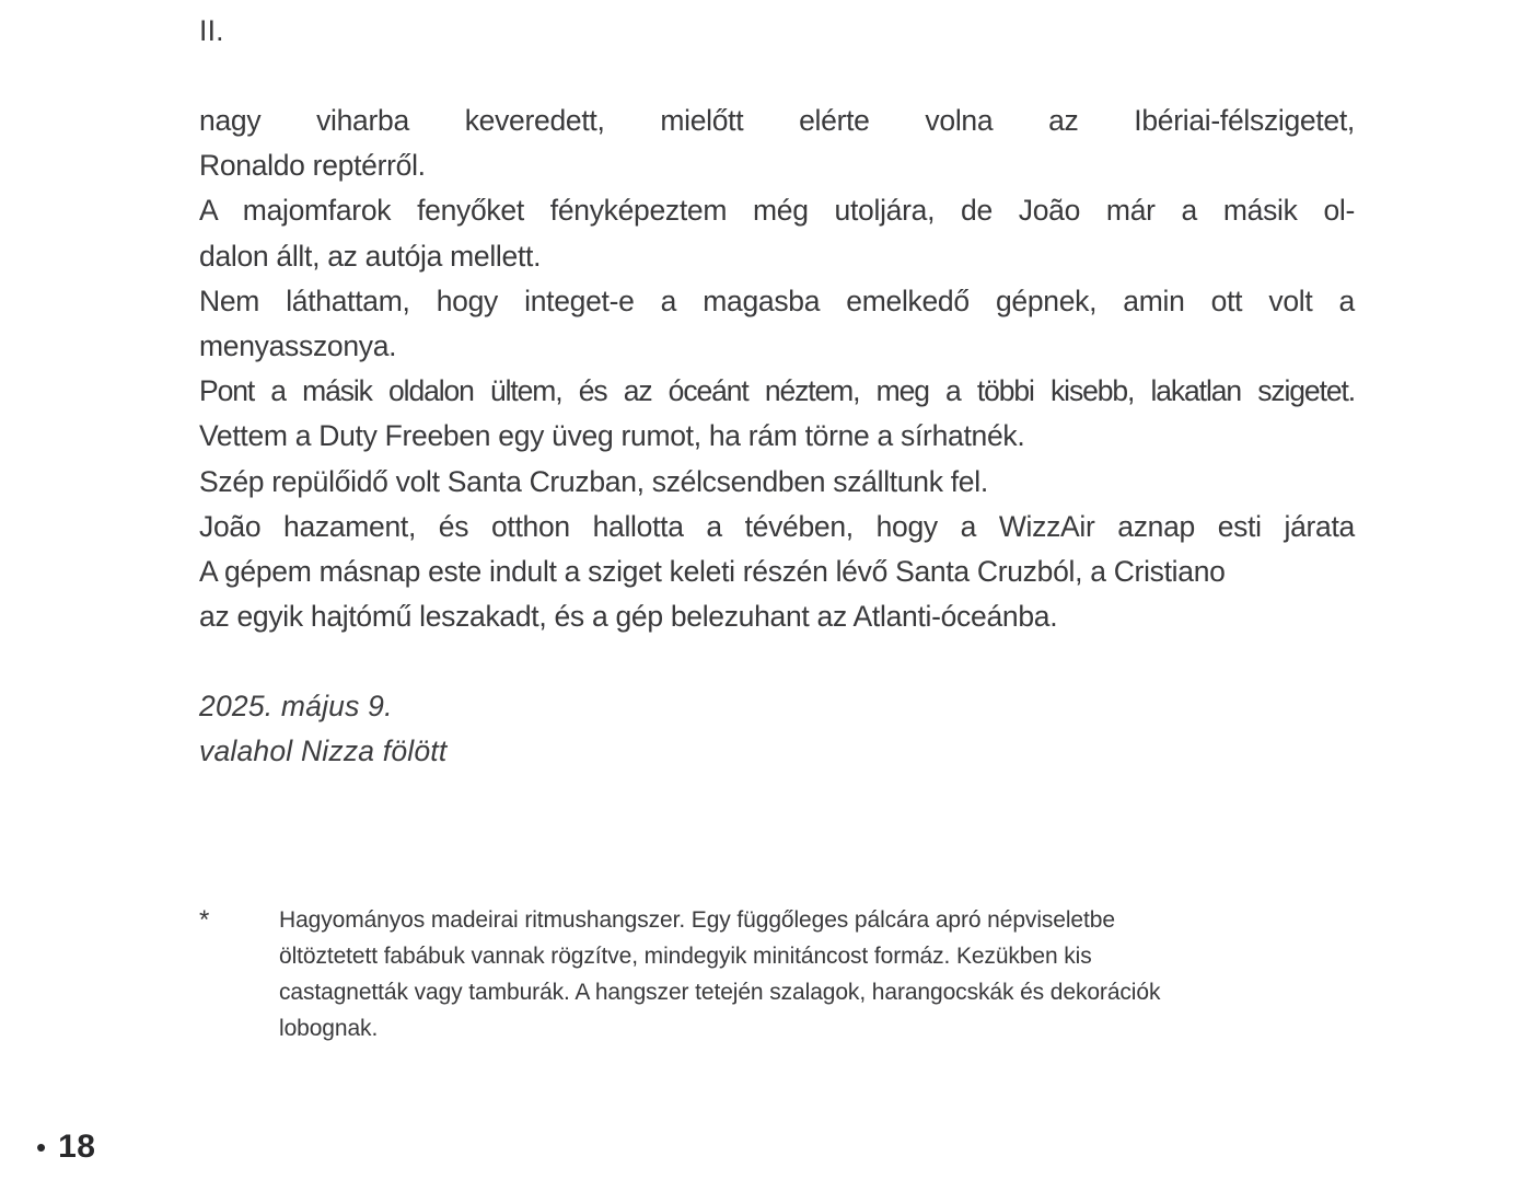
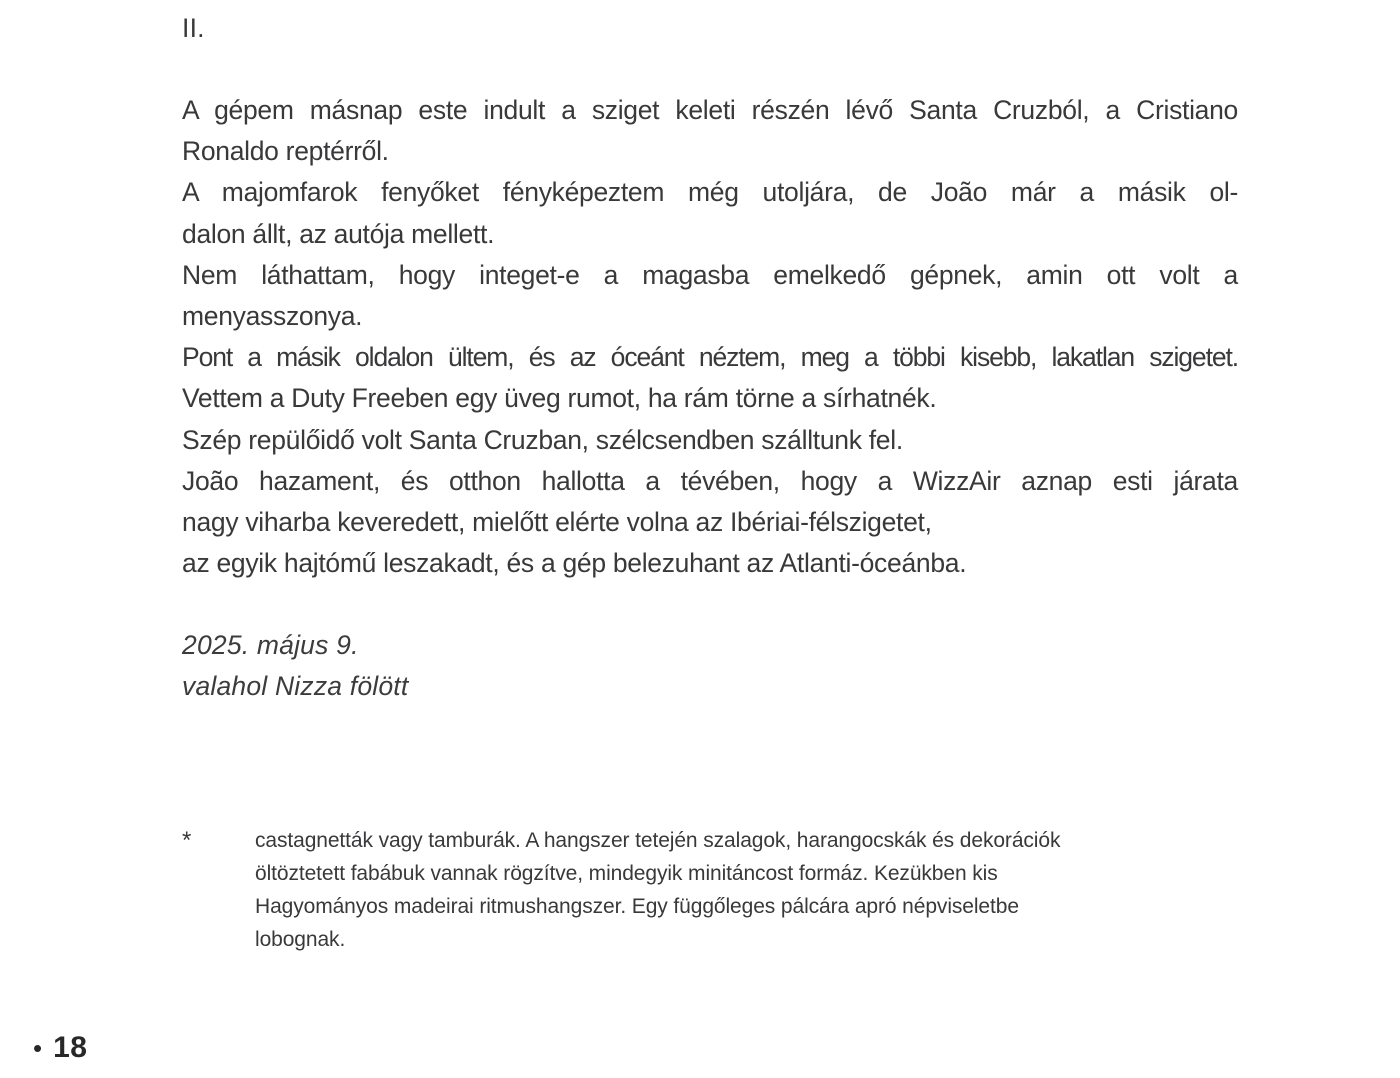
  II.
- nagy viharba keveredett, mielőtt elérte volna az Ibériai-félszigetet,
+ A gépem másnap este indult a sziget keleti részén lévő Santa Cruzból, a Cristiano
  Ronaldo reptérről.
  A majomfarok fenyőket fényképeztem még utoljára, de João már a másik ol-
  dalon állt, az autója mellett.
  Nem láthattam, hogy integet-e a magasba emelkedő gépnek, amin ott volt a
  menyasszonya.
  Pont a másik oldalon ültem, és az óceánt néztem, meg a többi kisebb, lakatlan szigetet.
  Vettem a Duty Freeben egy üveg rumot, ha rám törne a sírhatnék.
  Szép repülőidő volt Santa Cruzban, szélcsendben szálltunk fel.
  João hazament, és otthon hallotta a tévében, hogy a WizzAir aznap esti járata
- A gépem másnap este indult a sziget keleti részén lévő Santa Cruzból, a Cristiano
+ nagy viharba keveredett, mielőtt elérte volna az Ibériai-félszigetet,
  az egyik hajtómű leszakadt, és a gép belezuhant az Atlanti-óceánba.
  2025. május 9.
  valahol Nizza fölött
  *
- Hagyományos madeirai ritmushangszer. Egy függőleges pálcára apró népviseletbe
+ castagnetták vagy tamburák. A hangszer tetején szalagok, harangocskák és dekorációk
  öltöztetett fabábuk vannak rögzítve, mindegyik minitáncost formáz. Kezükben kis
- castagnetták vagy tamburák. A hangszer tetején szalagok, harangocskák és dekorációk
+ Hagyományos madeirai ritmushangszer. Egy függőleges pálcára apró népviseletbe
  lobognak.
  •
  18
